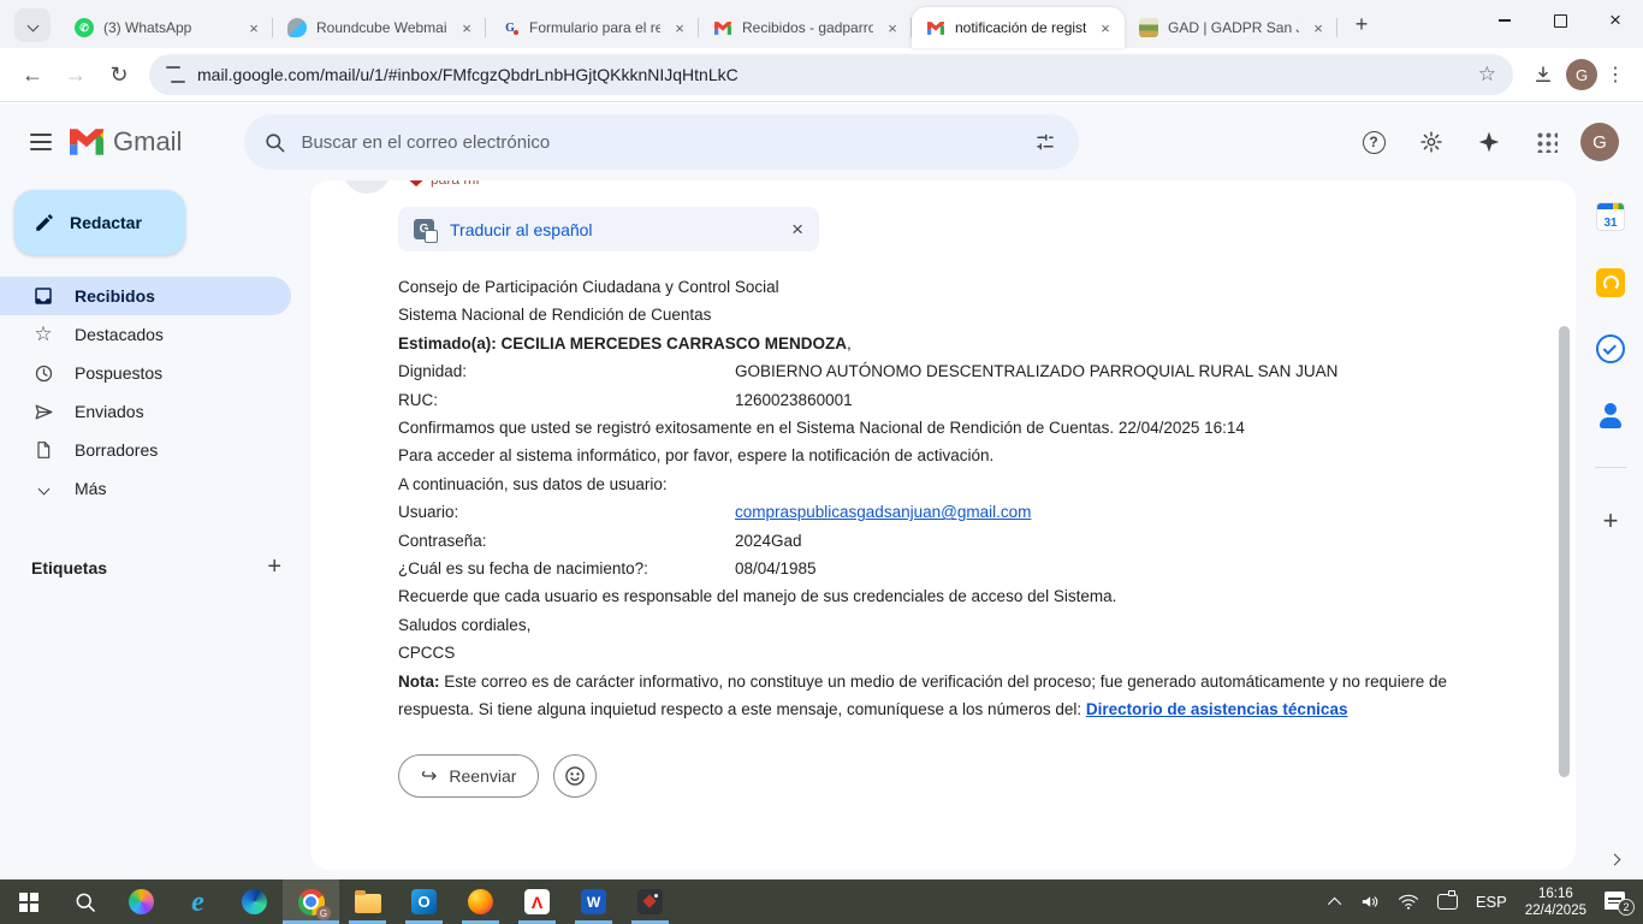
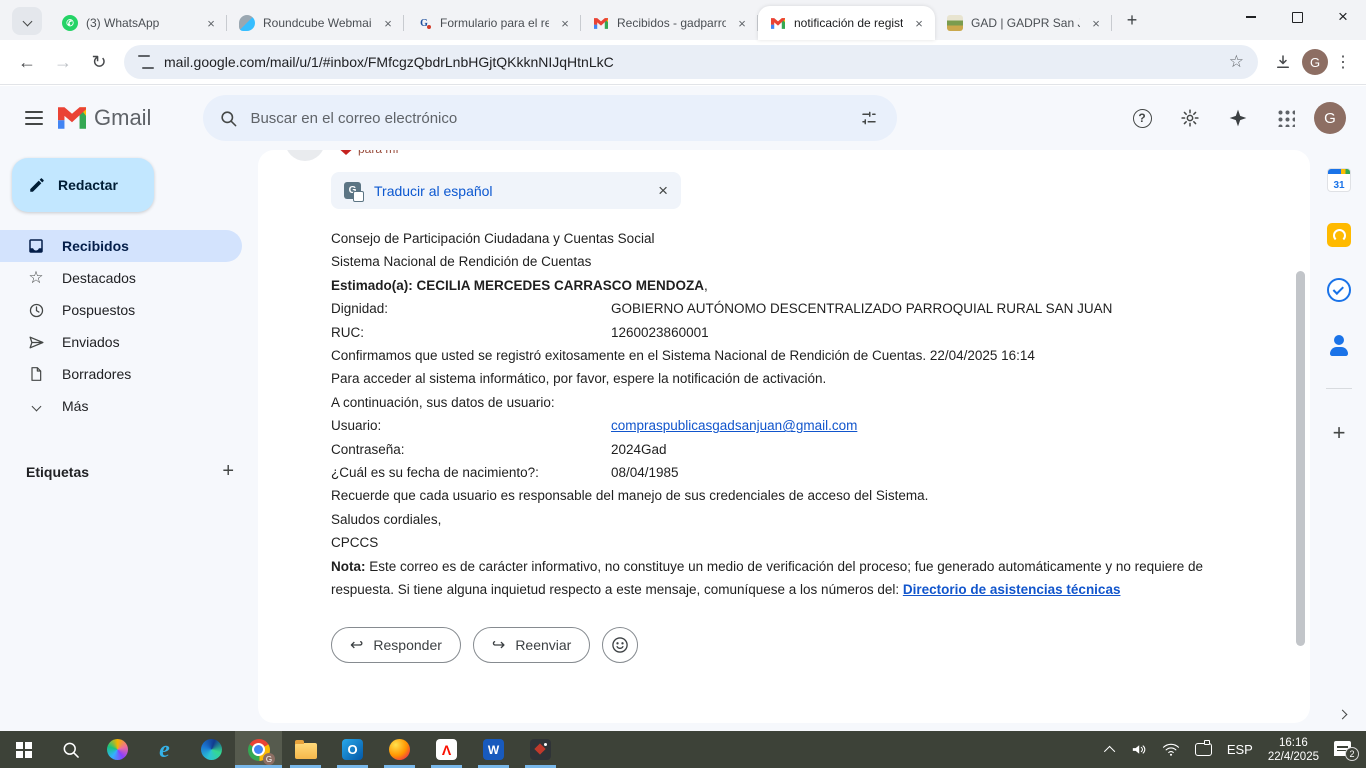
  (3) WhatsApp
  Roundcube Webmai
  Formulario para el re
  Recibidos - gadparro
  notificación de regist
  GAD | GADPR San
  mail.google.com/mail/u/1/#inbox/FMfcgzQbdrLnbHGjtQKkknNIJqHtnLkC
  G
  Gmail
  Buscar en el correo electrónico
  G
  Redactar
  Recibidos
  Destacados
  Pospuestos
  Enviados
  Borradores
  Más
  Etiquetas
  Traducir al español
- Consejo de Participación Ciudadana y Control Social
+ Consejo de Participación Ciudadana y Cuentas Social
  Sistema Nacional de Rendición de Cuentas
  Estimado(a): CECILIA MERCEDES CARRASCO MENDOZA,
  Dignidad:
  GOBIERNO AUTÓNOMO DESCENTRALIZADO PARROQUIAL RURAL SAN JUAN
  RUC:
  1260023860001
  Confirmamos que usted se registró exitosamente en el Sistema Nacional de Rendición de Cuentas. 22/04/2025 16:14
  Para acceder al sistema informático, por favor, espere la notificación de activación.
  A continuación, sus datos de usuario:
  Usuario:
  compraspublicasgadsanjuan@gmail.com
  Contraseña:
  2024Gad
  ¿Cuál es su fecha de nacimiento?:
  08/04/1985
  Recuerde que cada usuario es responsable del manejo de sus credenciales de acceso del Sistema.
  Saludos cordiales,
  CPCCS
  Nota: Este correo es de carácter informativo, no constituye un medio de verificación del proceso; fue generado automáticamente y no requiere de respuesta. Si tiene alguna inquietud respecto a este mensaje, comuníquese a los números del: Directorio de asistencias técnicas
+ Responder
  Reenviar
  31
  G
  ESP
  16:16
  22/4/2025
  2
